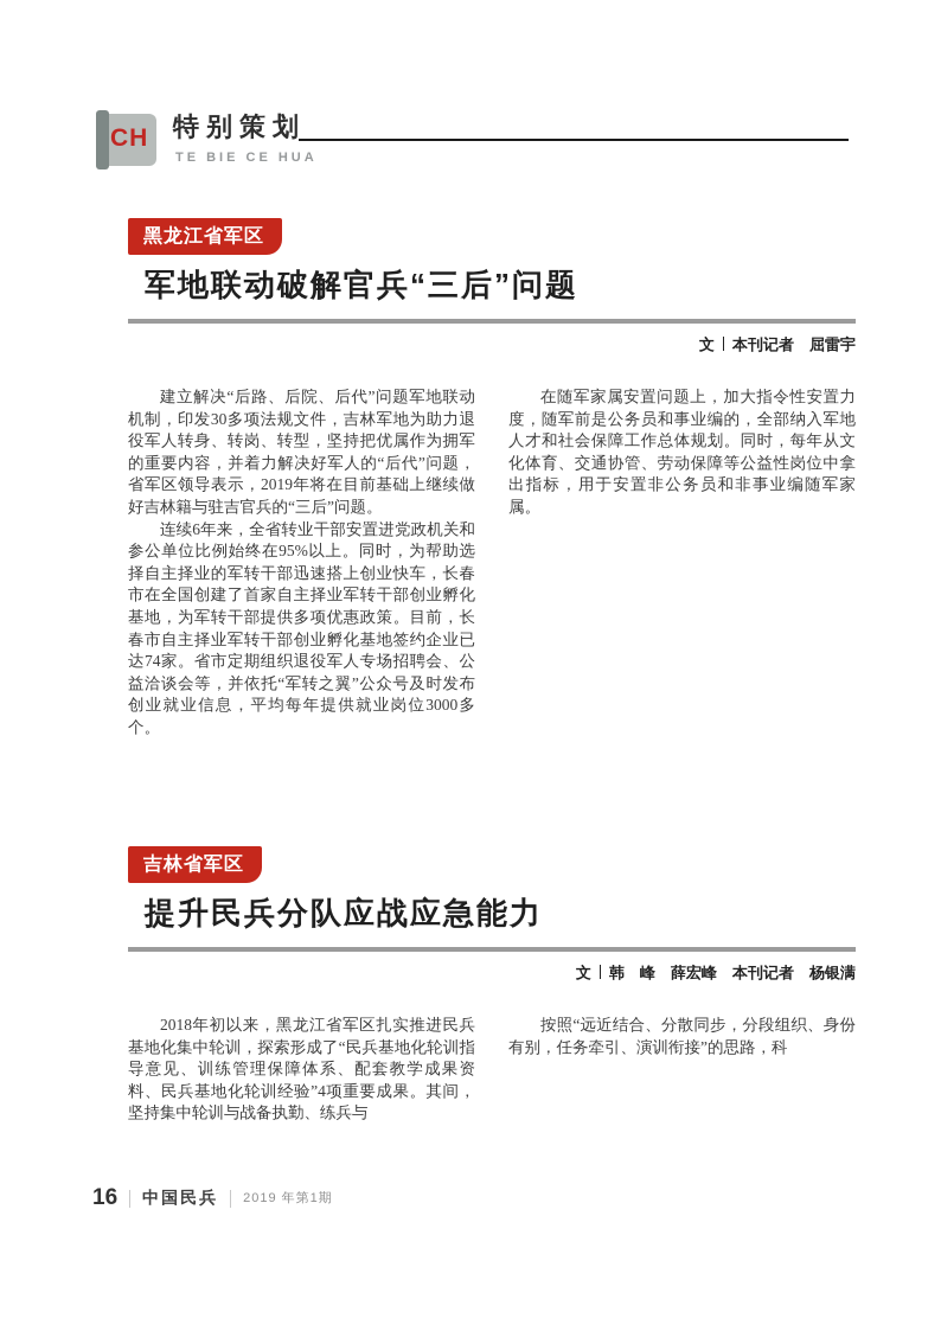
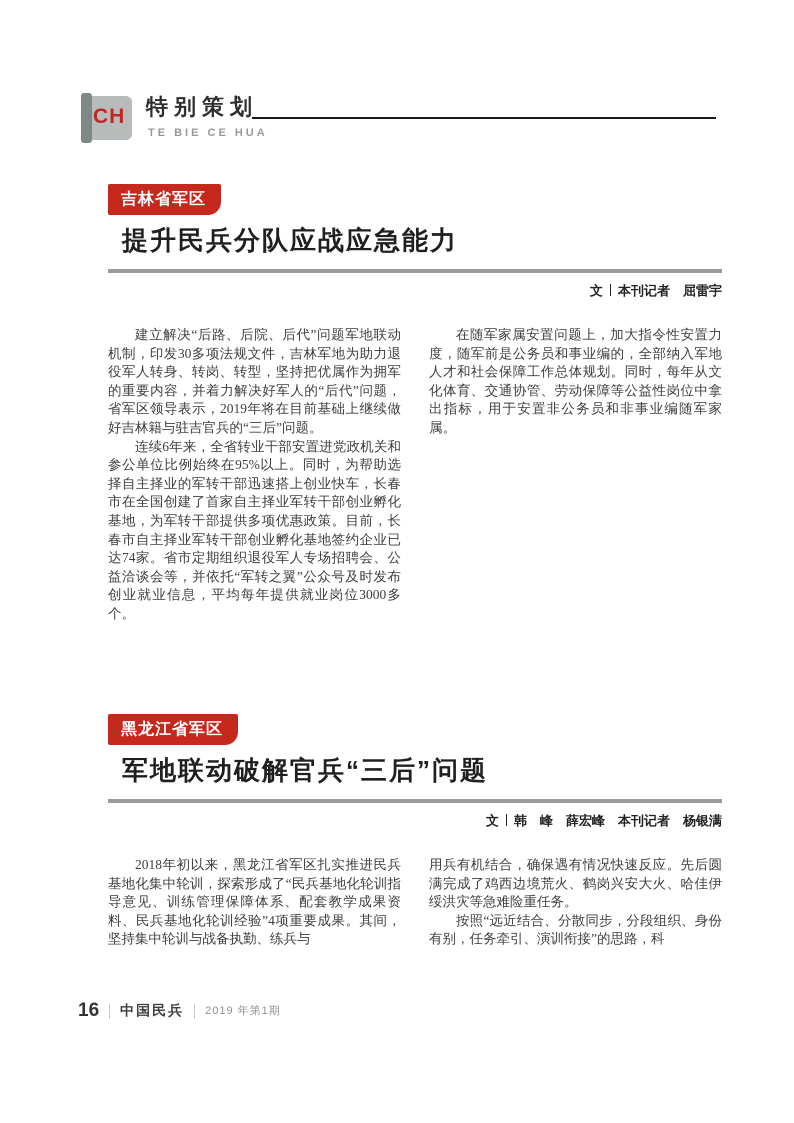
  CH
  特别策划
  TE BIE CE HUA
- 黑龙江省军区
+ 吉林省军区
- 军地联动破解官兵“三后”问题
+ 提升民兵分队应战应急能力
  文 本刊记者 屈雷宇
  建立解决“后路、后院、后代”问题军地联动机制，印发30多项法规文件，吉林军地为助力退役军人转身、转岗、转型，坚持把优属作为拥军的重要内容，并着力解决好军人的“后代”问题，省军区领导表示，2019年将在目前基础上继续做好吉林籍与驻吉官兵的“三后”问题。
  连续6年来，全省转业干部安置进党政机关和参公单位比例始终在95%以上。同时，为帮助选择自主择业的军转干部迅速搭上创业快车，长春市在全国创建了首家自主择业军转干部创业孵化基地，为军转干部提供多项优惠政策。目前，长春市自主择业军转干部创业孵化基地签约企业已达74家。省市定期组织退役军人专场招聘会、公益洽谈会等，并依托“军转之翼”公众号及时发布创业就业信息，平均每年提供就业岗位3000多个。
  在随军家属安置问题上，加大指令性安置力度，随军前是公务员和事业编的，全部纳入军地人才和社会保障工作总体规划。同时，每年从文化体育、交通协管、劳动保障等公益性岗位中拿出指标，用于安置非公务员和非事业编随军家属。
- 吉林省军区
+ 黑龙江省军区
- 提升民兵分队应战应急能力
+ 军地联动破解官兵“三后”问题
  文 韩 峰 薛宏峰 本刊记者 杨银满
  2018年初以来，黑龙江省军区扎实推进民兵基地化集中轮训，探索形成了“民兵基地化轮训指导意见、训练管理保障体系、配套教学成果资料、民兵基地化轮训经验”4项重要成果。其间，坚持集中轮训与战备执勤、练兵与
+ 用兵有机结合，确保遇有情况快速反应。先后圆满完成了鸡西边境荒火、鹤岗兴安大火、哈佳伊绥洪灾等急难险重任务。
  按照“远近结合、分散同步，分段组织、身份有别，任务牵引、演训衔接”的思路，科
  16
  中国民兵
  2019 年第1期
